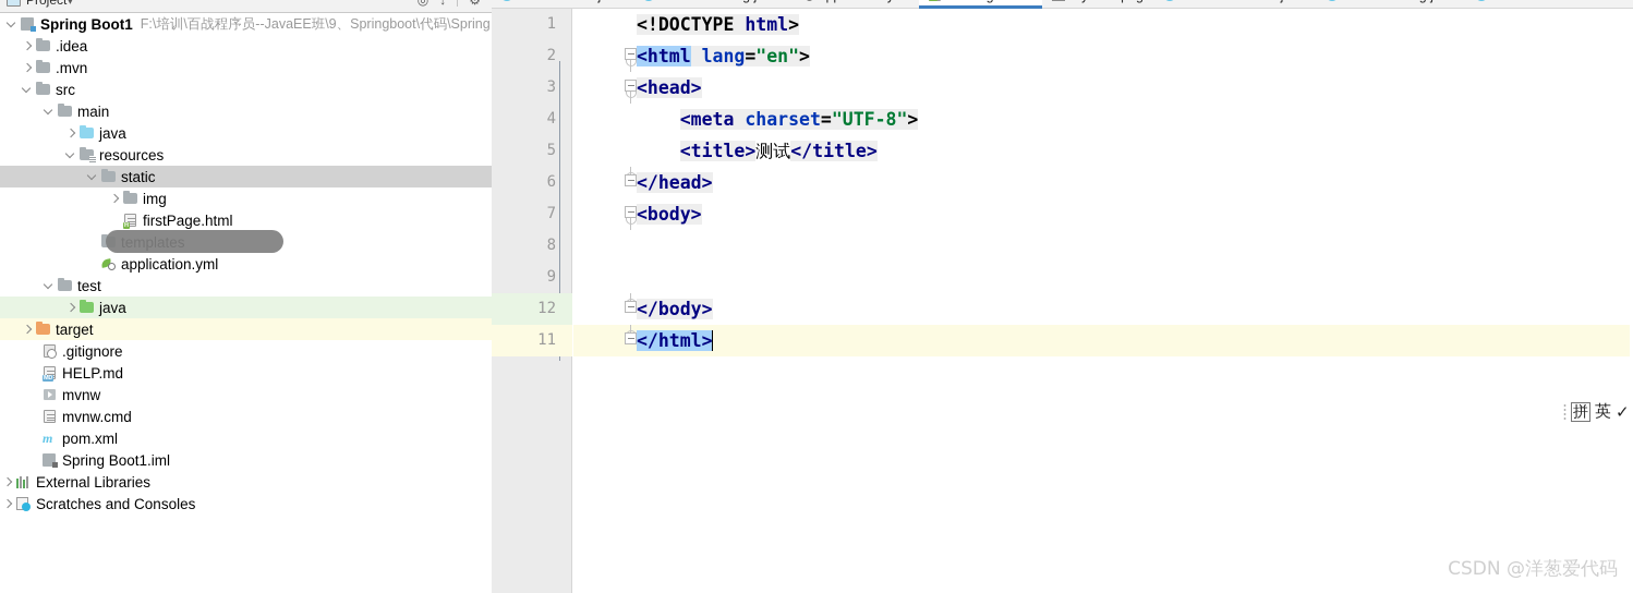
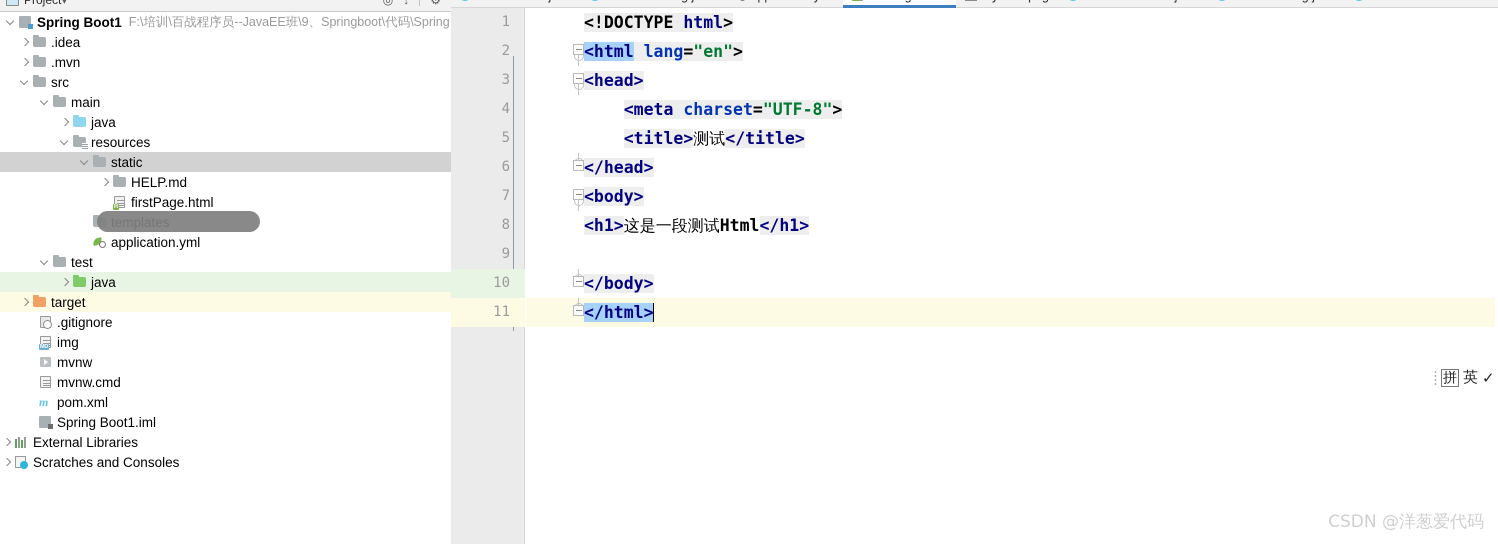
  Spring Boot1
  F:\培训\百战程序员--JavaEE班\9、Springboot\代码\Spring
  .idea
  .mvn
  src
  main
  java
  resources
  static
- img
+ HELP.md
  firstPage.html
  application.yml
  test
  java
  target
  .gitignore
- HELP.md
+ img
  mvnw
  mvnw.cmd
  m
  pom.xml
  Spring Boot1.iml
  External Libraries
  Scratches and Consoles
  1
  2
  3
  4
  5
  6
  7
  8
  9
- 12
+ 10
  11
  <!DOCTYPE html>
  <html lang="en">
  <head>
  <meta charset="UTF-8">
  <title>测试</title>
  </head>
  <body>
+ <h1>这是一段测试Html</h1>
  </body>
  </html>
  拼
  英
  ✓
  CSDN @洋葱爱代码
